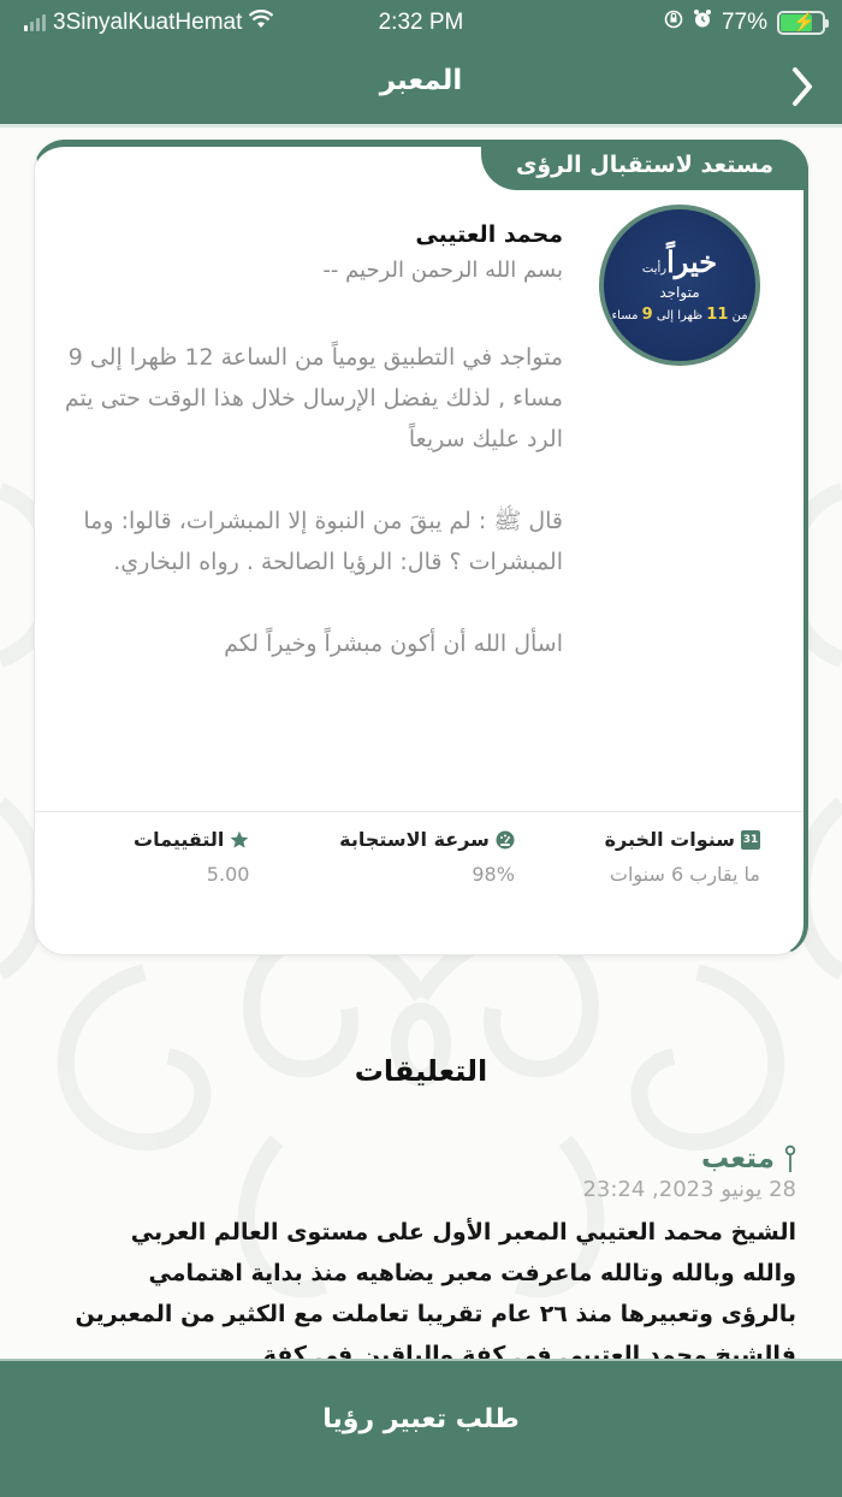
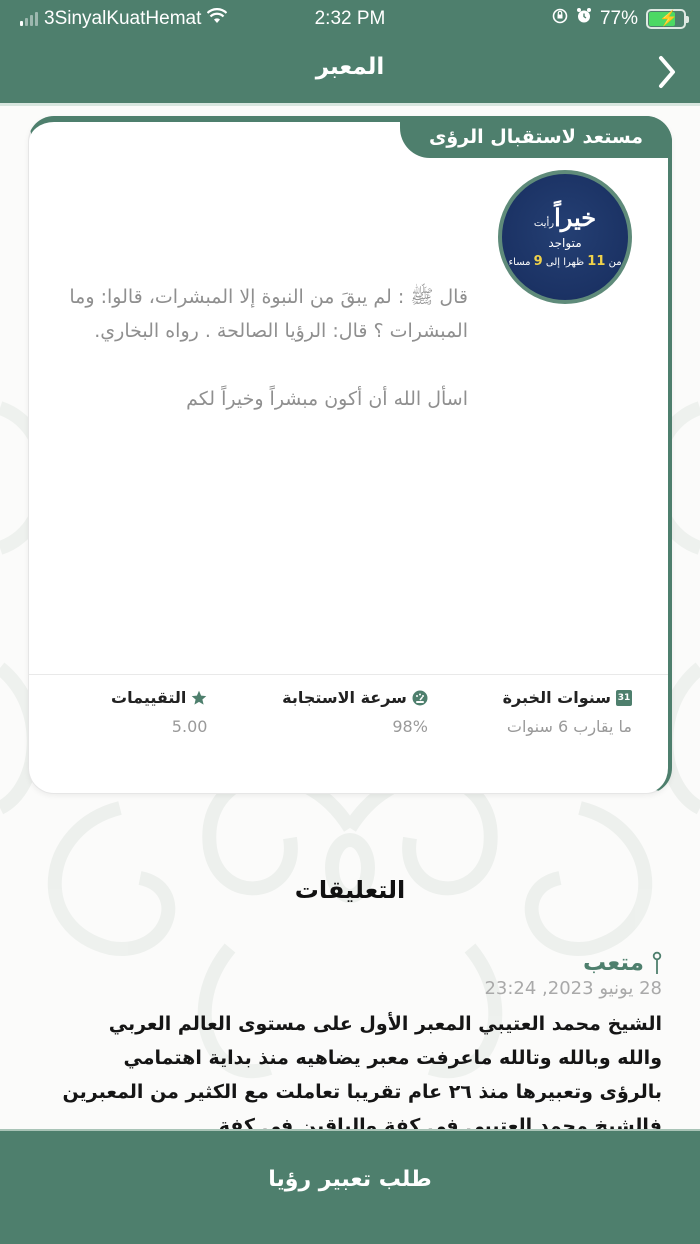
  3SinyalKuatHemat
  2:32 PM
  77%
  ⚡
  المعبر
  مستعد لاستقبال الرؤى
  خيراًرأيت
  متواجد
  من 11 ظهرا إلى 9 مساء
- محمد العتيبى
- بسم الله الرحمن الرحيم --
- متواجد في التطبيق يومياً من الساعة 12 ظهرا إلى 9 مساء , لذلك يفضل الإرسال خلال هذا الوقت حتى يتم الرد عليك سريعاً
  قال ﷺ : لم يبقَ من النبوة إلا المبشرات، قالوا: وما المبشرات ؟ قال: الرؤيا الصالحة . رواه البخاري.
  اسأل الله أن أكون مبشراً وخيراً لكم
  31
  سنوات الخبرة
  ما يقارب 6 سنوات
  سرعة الاستجابة
  98%
  التقييمات
  5.00
  التعليقات
  متعب
  28 يونيو 2023, 23:24
  الشيخ محمد العتيبي المعبر الأول على مستوى العالم العربي والله وبالله وتالله ماعرفت معبر يضاهيه منذ بداية اهتمامي بالرؤى وتعبيرها منذ ٢٦ عام تقريبا تعاملت مع الكثير من المعبرين فالشيخ محمد العتيبي في كفة والباقين في كفة
  طلب تعبير رؤيا
